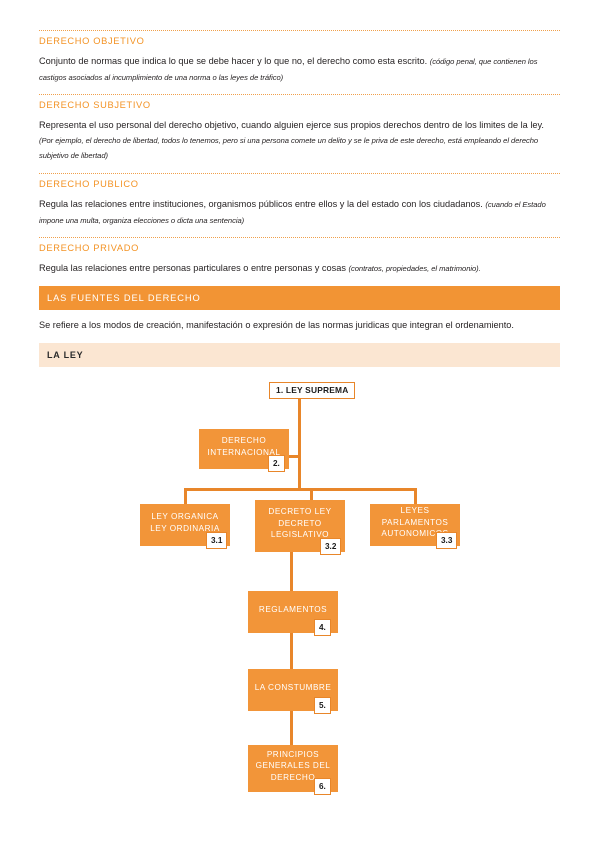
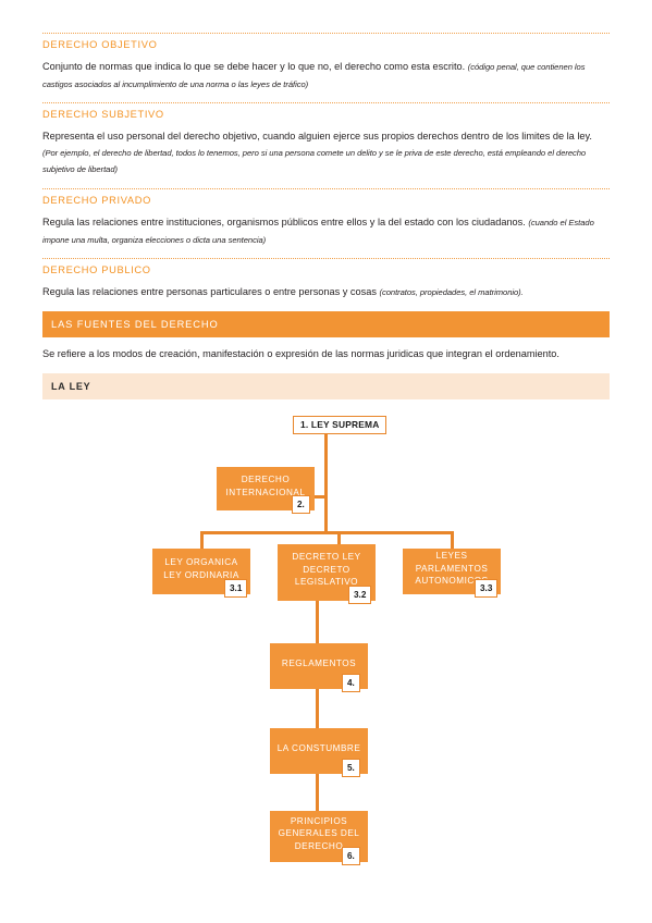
  DERECHO OBJETIVO
  Conjunto de normas que indica lo que se debe hacer y lo que no, el derecho como esta escrito. (código penal, que contienen los castigos asociados al incumplimiento de una norma o las leyes de tráfico)
  DERECHO SUBJETIVO
  Representa el uso personal del derecho objetivo, cuando alguien ejerce sus propios derechos dentro de los limites de la ley. (Por ejemplo, el derecho de libertad, todos lo tenemos, pero si una persona comete un delito y se le priva de este derecho, está empleando el derecho subjetivo de libertad)
- DERECHO PUBLICO
+ DERECHO PRIVADO
  Regula las relaciones entre instituciones, organismos públicos entre ellos y la del estado con los ciudadanos. (cuando el Estado impone una multa, organiza elecciones o dicta una sentencia)
- DERECHO PRIVADO
+ DERECHO PUBLICO
  Regula las relaciones entre personas particulares o entre personas y cosas (contratos, propiedades, el matrimonio).
  LAS FUENTES DEL DERECHO
  Se refiere a los modos de creación, manifestación o expresión de las normas juridicas que integran el ordenamiento.
  LA LEY
  1. LEY SUPREMA
  DERECHO
  INTERNACIONAL
  2.
  LEY ORGANICA
  LEY ORDINARIA
  3.1
  DECRETO LEY
  DECRETO
  LEGISLATIVO
  3.2
  LEYES
  PARLAMENTOS
  AUTONOMIC
  3.3
  REGLAMENTOS
  4.
  LA CONSTUMBRE
  5.
  PRINCIPIOS
  GENERALES DEL
  DERECHO
  6.
